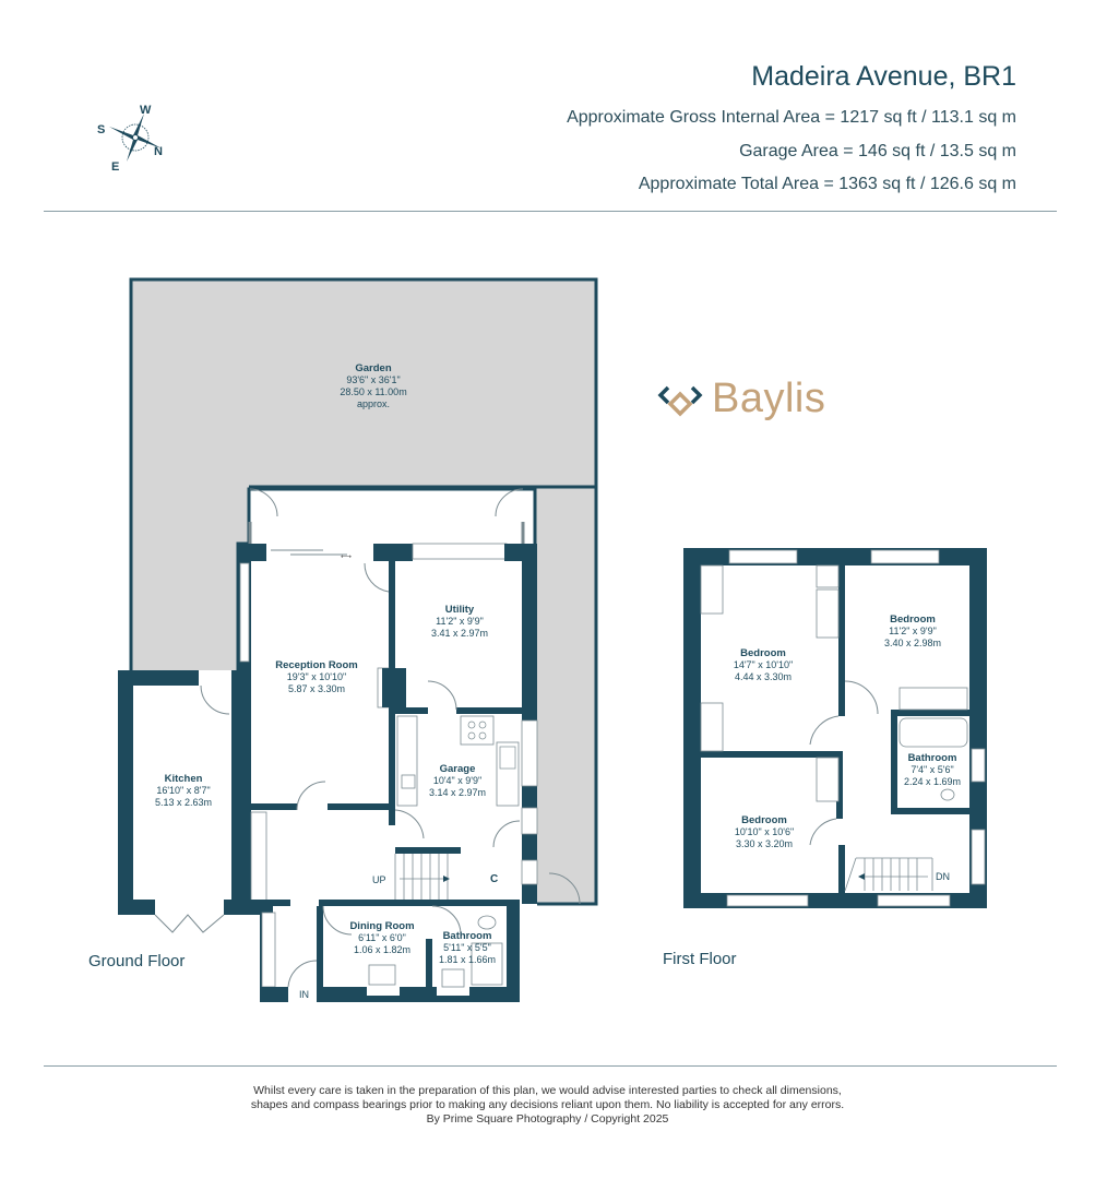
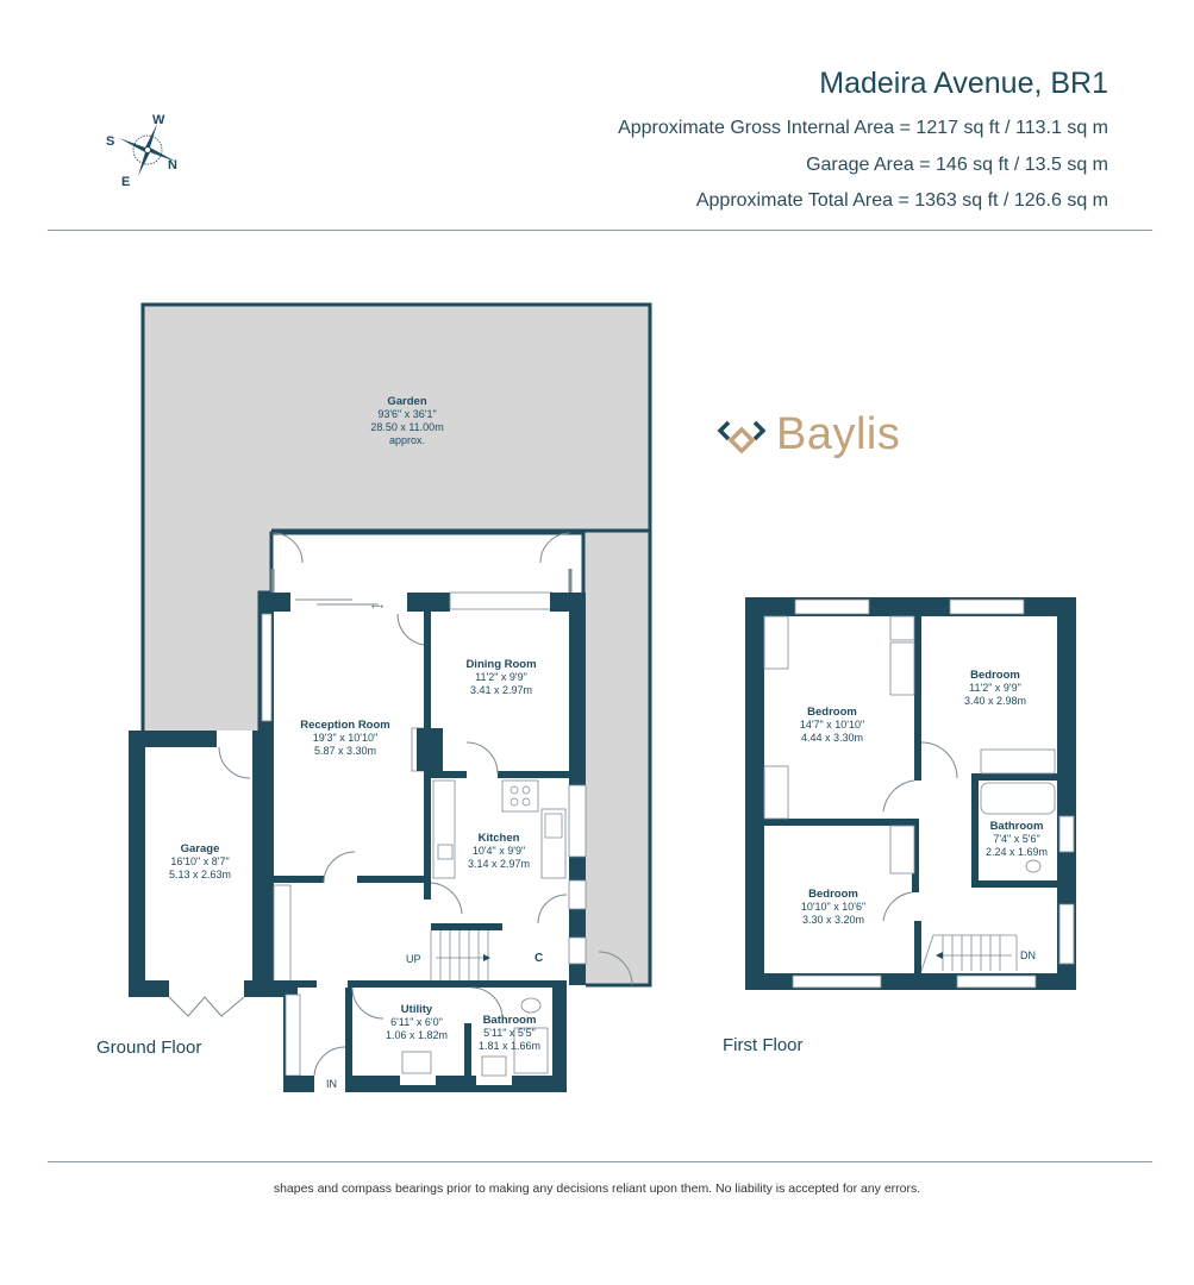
  Madeira Avenue, BR1
  Approximate Gross Internal Area = 1217 sq ft / 113.1 sq m
  Garage Area = 146 sq ft / 13.5 sq m
  Approximate Total Area = 1363 sq ft / 126.6 sq m
  W
  S
  N
  E
  Baylis
  Garden
  93'6" x 36'1"
  28.50 x 11.00m
  approx.
  Reception Room
  19'3" x 10'10"
  5.87 x 3.30m
- Utility
+ Dining Room
  11'2" x 9'9"
  3.41 x 2.97m
- Garage
+ Kitchen
  10'4" x 9'9"
  3.14 x 2.97m
- Kitchen
+ Garage
  16'10" x 8'7"
  5.13 x 2.63m
- Dining Room
+ Utility
  6'11" x 6'0"
  1.06 x 1.82m
  Bathroom
  5'11" x 5'5"
  1.81 x 1.66m
  UP
  C
  IN
  Ground Floor
  Bedroom
  14'7" x 10'10"
  4.44 x 3.30m
  Bedroom
  11'2" x 9'9"
  3.40 x 2.98m
  Bathroom
  7'4" x 5'6"
  2.24 x 1.69m
  Bedroom
  10'10" x 10'6"
  3.30 x 3.20m
  DN
  First Floor
- Whilst every care is taken in the preparation of this plan, we would advise interested parties to check all dimensions,
  shapes and compass bearings prior to making any decisions reliant upon them. No liability is accepted for any errors.
- By Prime Square Photography / Copyright 2025
